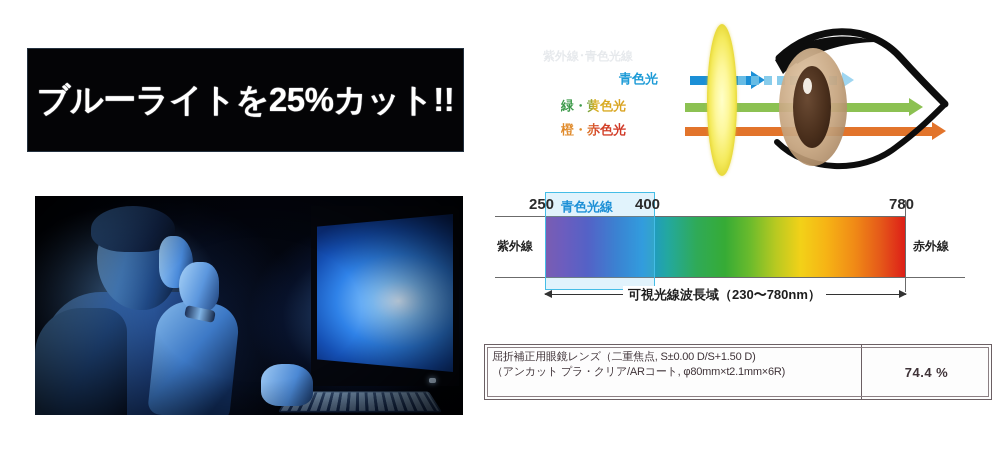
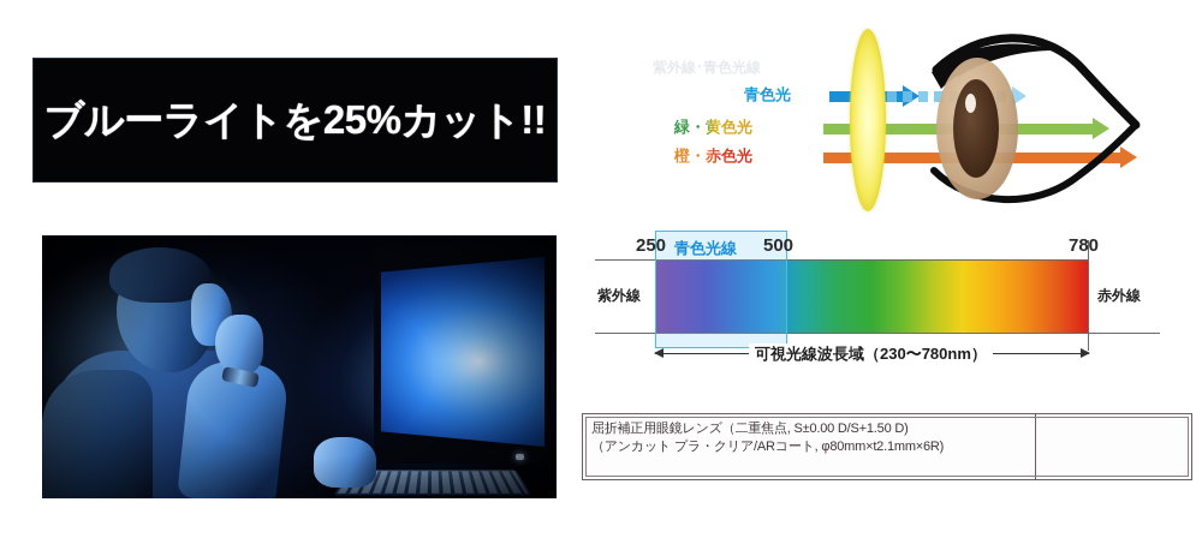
  ブルーライトを25%カット!!
  紫外線･青色光線
  青色光
  緑・黄色光
  橙・赤色光
  250
  青色光線
- 400
+ 500
  780
  紫外線
  赤外線
  可視光線波長域（230〜780nm）
  屈折補正用眼鏡レンズ（二重焦点, S±0.00 D/S+1.50 D)
  （アンカット プラ・クリア/ARコート, φ80mm×t2.1mm×6R)
- 74.4 %
